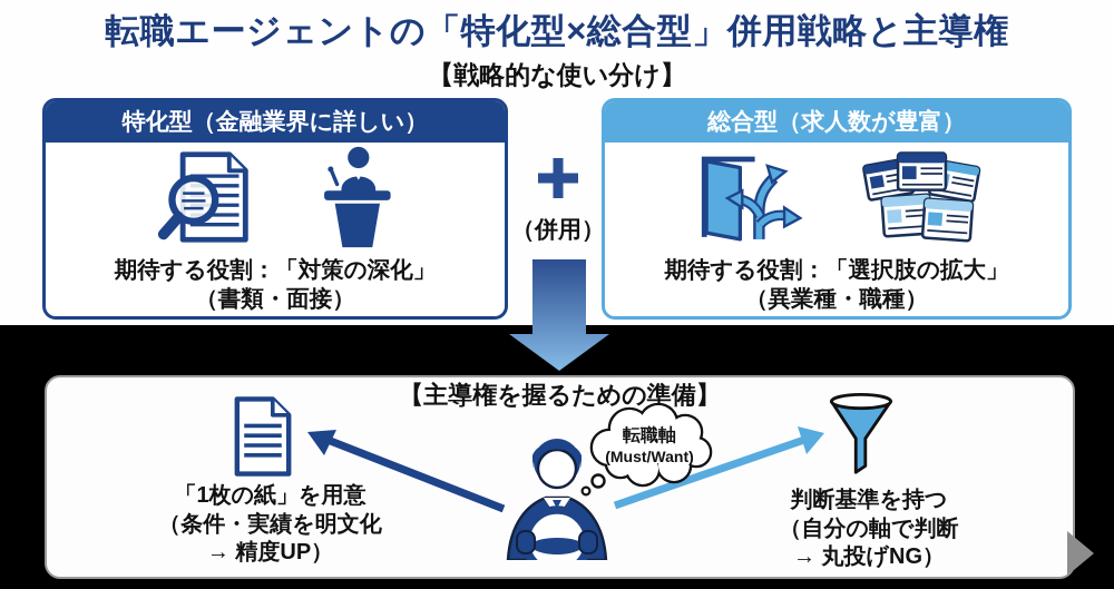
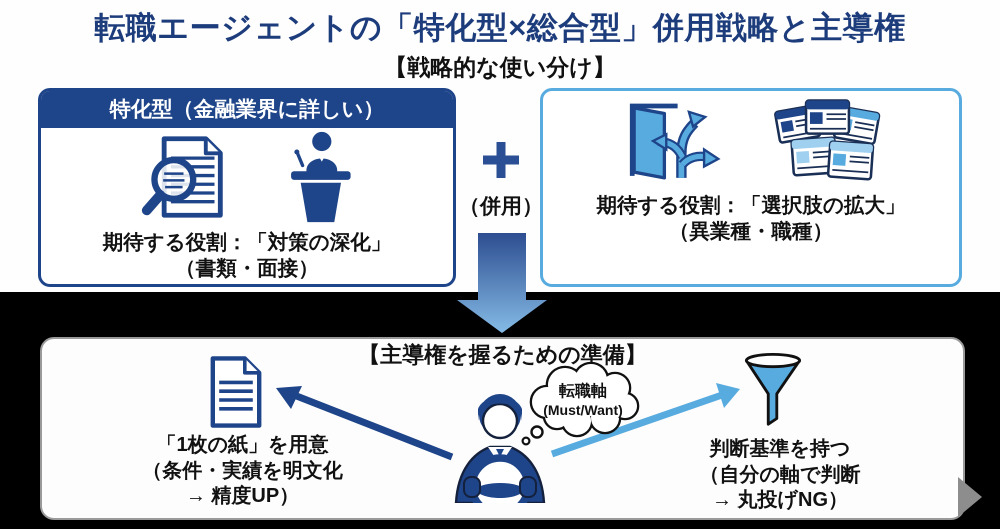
  転職エージェントの「特化型×総合型」併用戦略と主導権
  【戦略的な使い分け】
  特化型（金融業界に詳しい）
  期待する役割：「対策の深化」
  （書類・面接）
- 総合型（求人数が豊富）
  期待する役割：「選択肢の拡大」
  （異業種・職種）
  （併用）
  【主導権を握るための準備】
  「1枚の紙」を用意
  （条件・実績を明文化
  → 精度UP）
  転職軸
  (Must/Want)
  判断基準を持つ
  （自分の軸で判断
  → 丸投げNG）
